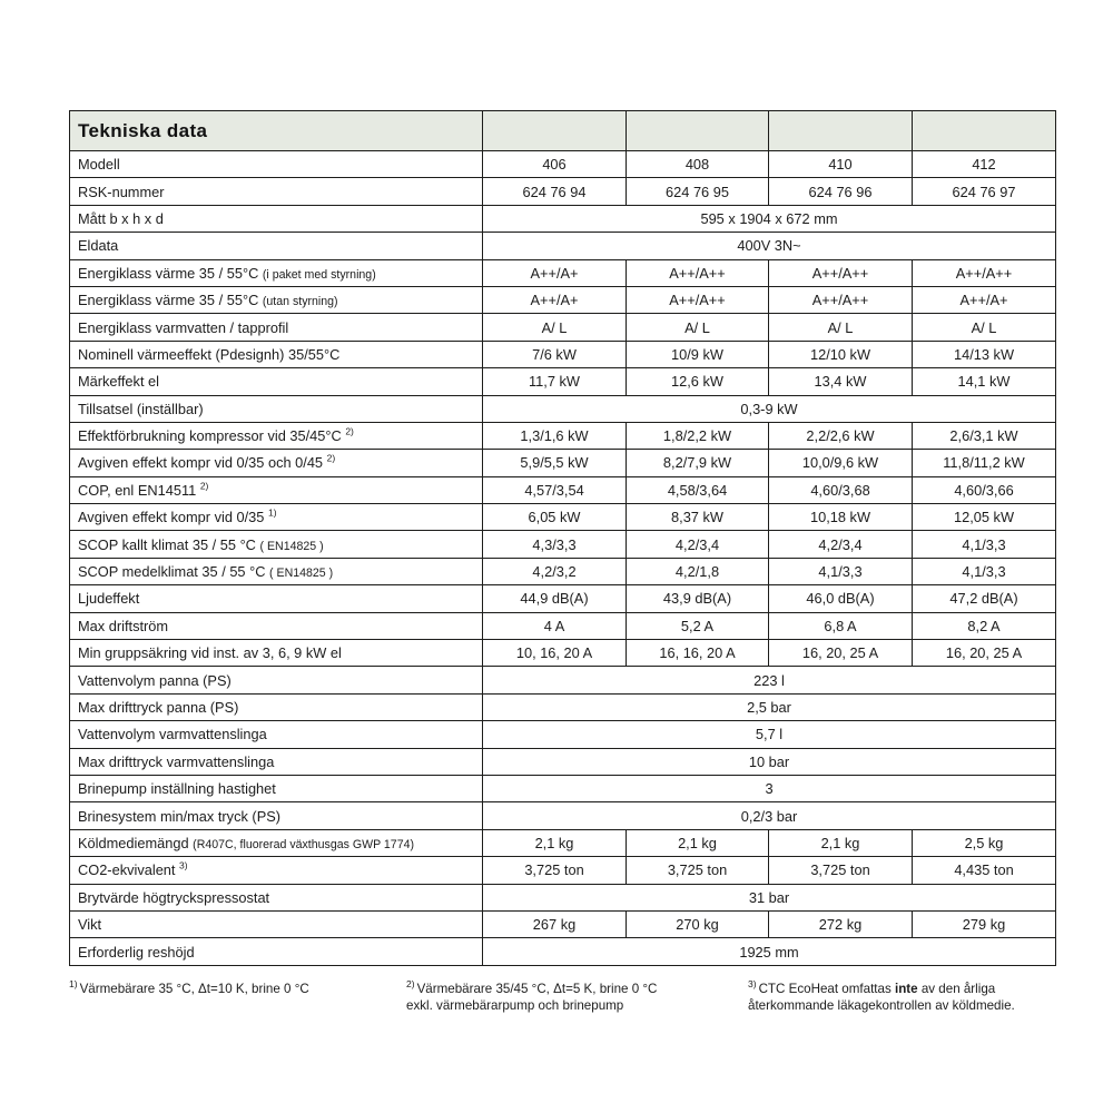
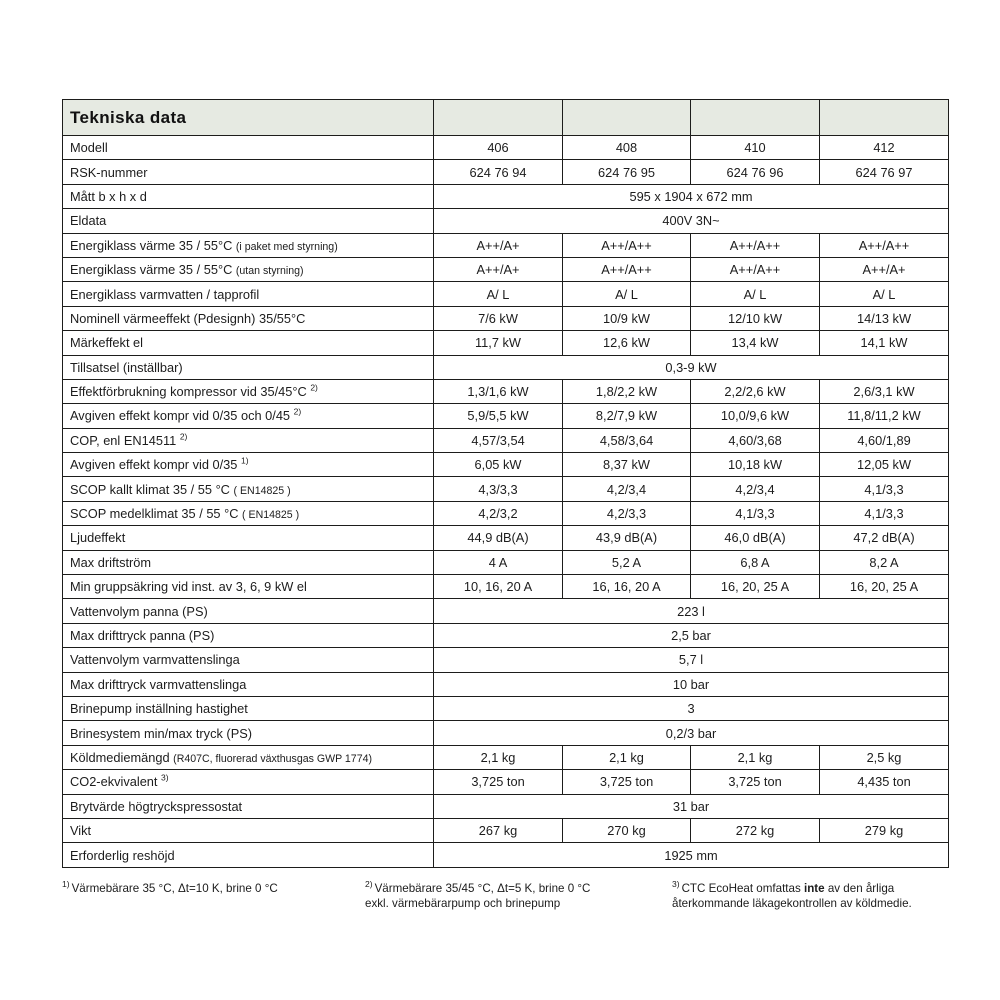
  Tekniska data
  Modell	406	408	410	412
  RSK-nummer	624 76 94	624 76 95	624 76 96	624 76 97
  Mått b x h x d	595 x 1904 x 672 mm
  Eldata	400V 3N~
  Energiklass värme 35 / 55°C (i paket med styrning)	A++/A+	A++/A++	A++/A++	A++/A++
  Energiklass värme 35 / 55°C (utan styrning)	A++/A+	A++/A++	A++/A++	A++/A+
  Energiklass varmvatten / tapprofil	A/ L	A/ L	A/ L	A/ L
  Nominell värmeeffekt (Pdesignh) 35/55°C	7/6 kW	10/9 kW	12/10 kW	14/13 kW
  Märkeffekt el	11,7 kW	12,6 kW	13,4 kW	14,1 kW
  Tillsatsel (inställbar)	0,3-9 kW
  Effektförbrukning kompressor vid 35/45°C 2)	1,3/1,6 kW	1,8/2,2 kW	2,2/2,6 kW	2,6/3,1 kW
  Avgiven effekt kompr vid 0/35 och 0/45 2)	5,9/5,5 kW	8,2/7,9 kW	10,0/9,6 kW	11,8/11,2 kW
- COP, enl EN14511 2)	4,57/3,54	4,58/3,64	4,60/3,68	4,60/3,66
+ COP, enl EN14511 2)	4,57/3,54	4,58/3,64	4,60/3,68	4,60/1,89
  Avgiven effekt kompr vid 0/35 1)	6,05 kW	8,37 kW	10,18 kW	12,05 kW
  SCOP kallt klimat 35 / 55 °C ( EN14825 )	4,3/3,3	4,2/3,4	4,2/3,4	4,1/3,3
- SCOP medelklimat 35 / 55 °C ( EN14825 )	4,2/3,2	4,2/1,8	4,1/3,3	4,1/3,3
+ SCOP medelklimat 35 / 55 °C ( EN14825 )	4,2/3,2	4,2/3,3	4,1/3,3	4,1/3,3
  Ljudeffekt	44,9 dB(A)	43,9 dB(A)	46,0 dB(A)	47,2 dB(A)
  Max driftström	4 A	5,2 A	6,8 A	8,2 A
  Min gruppsäkring vid inst. av 3, 6, 9 kW el	10, 16, 20 A	16, 16, 20 A	16, 20, 25 A	16, 20, 25 A
  Vattenvolym panna (PS)	223 l
  Max drifttryck panna (PS)	2,5 bar
  Vattenvolym varmvattenslinga	5,7 l
  Max drifttryck varmvattenslinga	10 bar
  Brinepump inställning hastighet	3
  Brinesystem min/max tryck (PS)	0,2/3 bar
  Köldmediemängd (R407C, fluorerad växthusgas GWP 1774)	2,1 kg	2,1 kg	2,1 kg	2,5 kg
  CO2-ekvivalent 3)	3,725 ton	3,725 ton	3,725 ton	4,435 ton
  Brytvärde högtryckspressostat	31 bar
  Vikt	267 kg	270 kg	272 kg	279 kg
  Erforderlig reshöjd	1925 mm
  1) Värmebärare 35 °C, Δt=10 K, brine 0 °C
  2) Värmebärare 35/45 °C, Δt=5 K, brine 0 °C
  exkl. värmebärarpump och brinepump
  3) CTC EcoHeat omfattas inte av den årliga återkommande läkagekontrollen av köldmedie.
